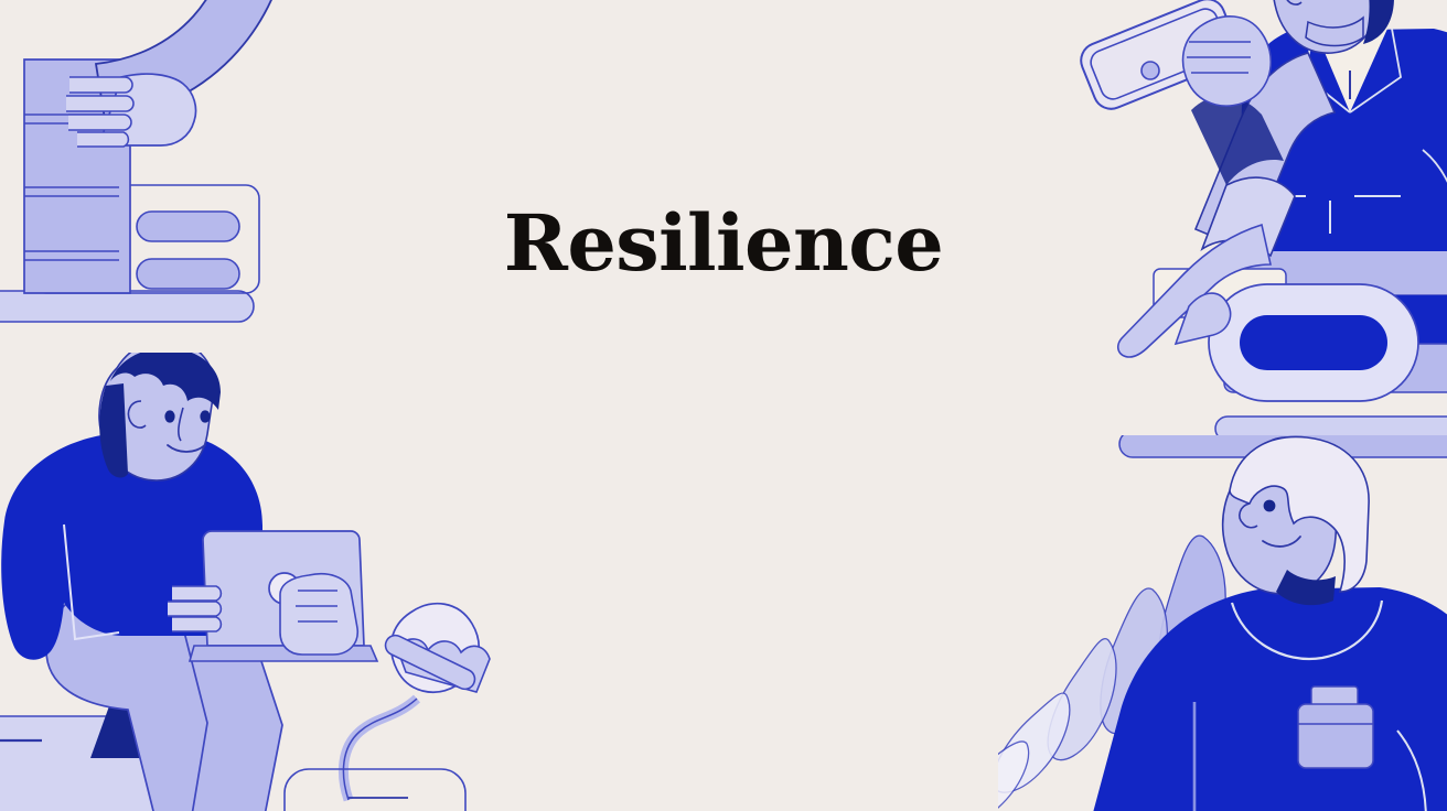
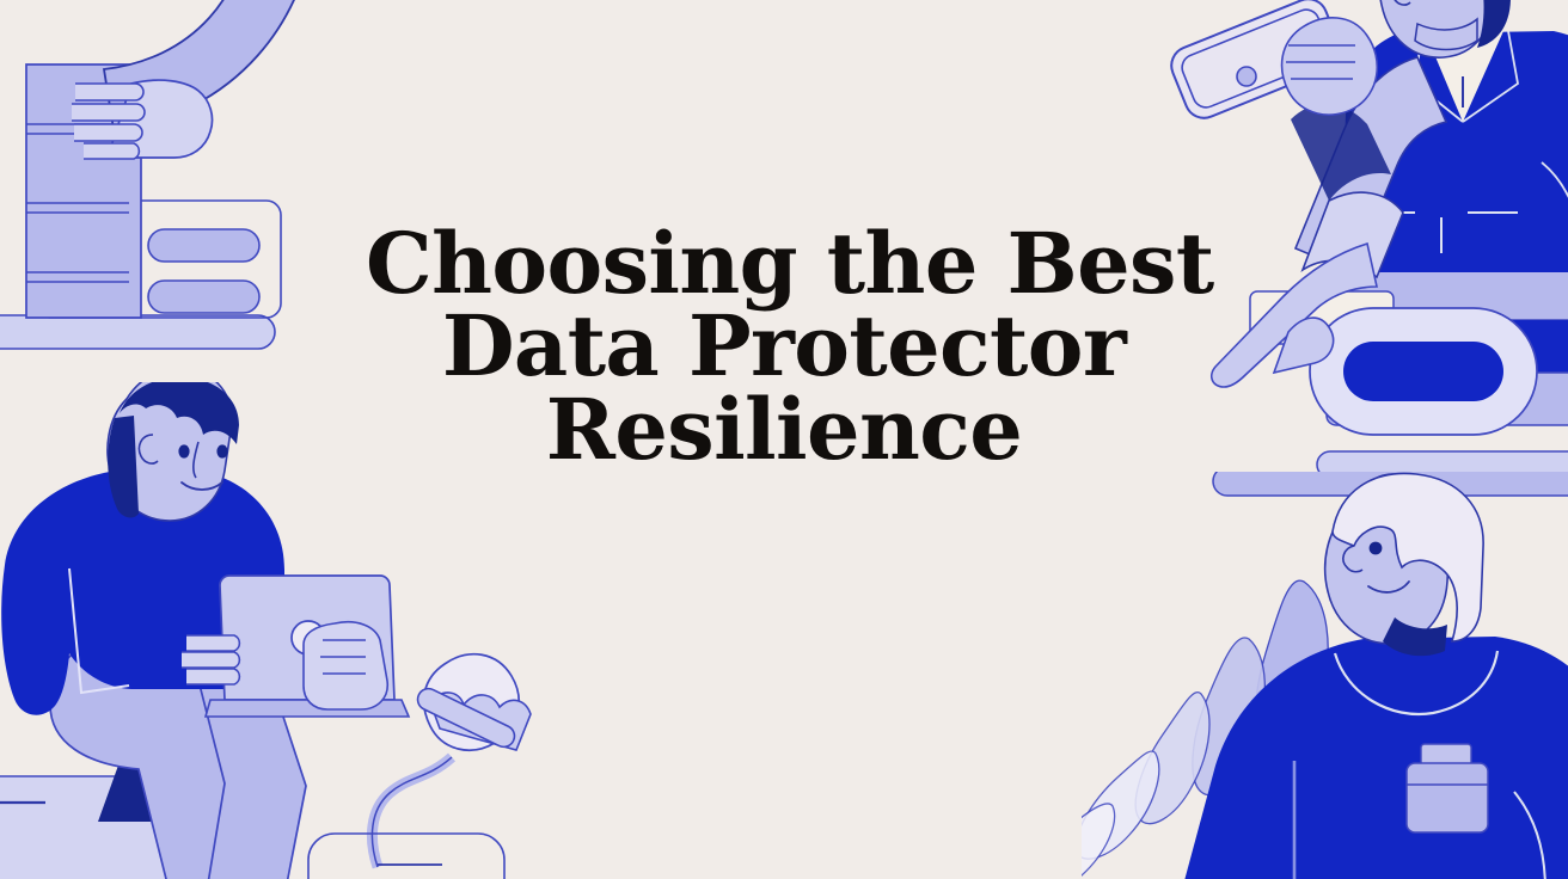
+ Choosing the Best
+ Data Protector
  Resilience
